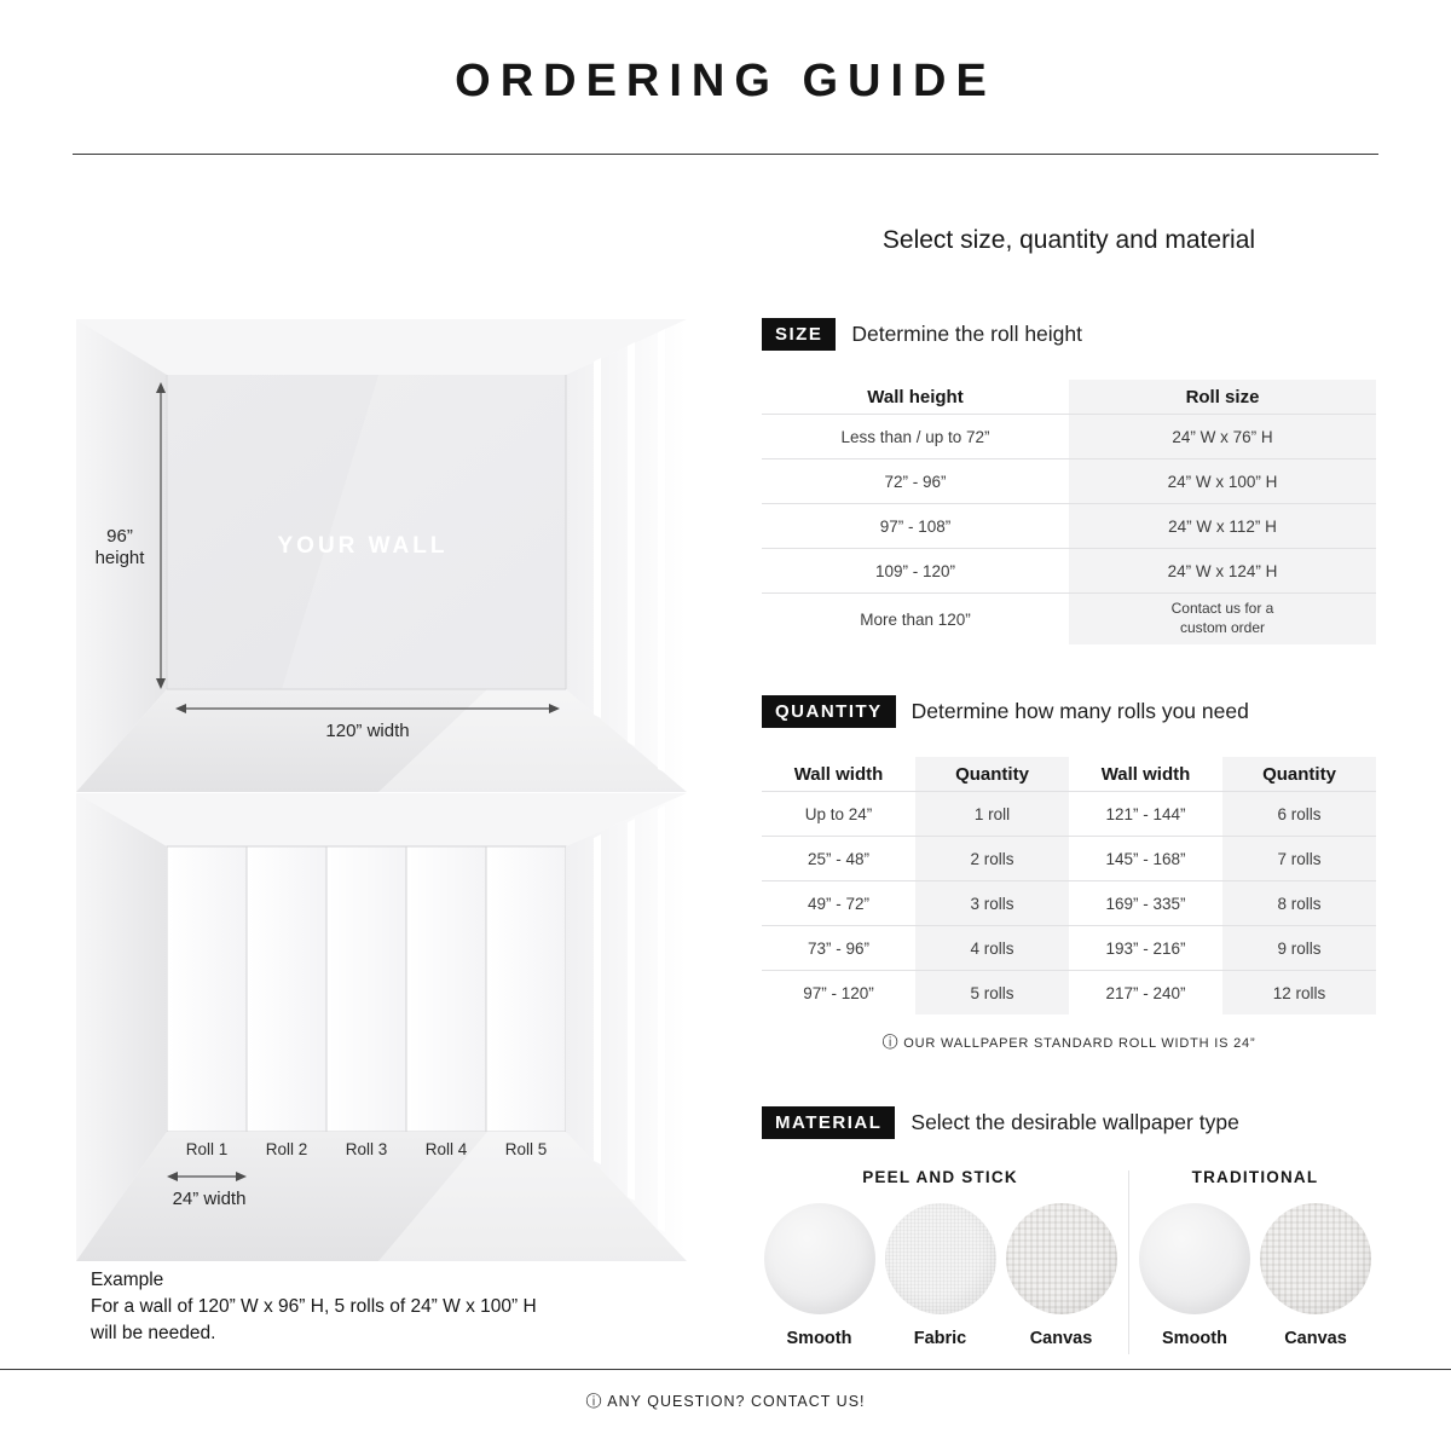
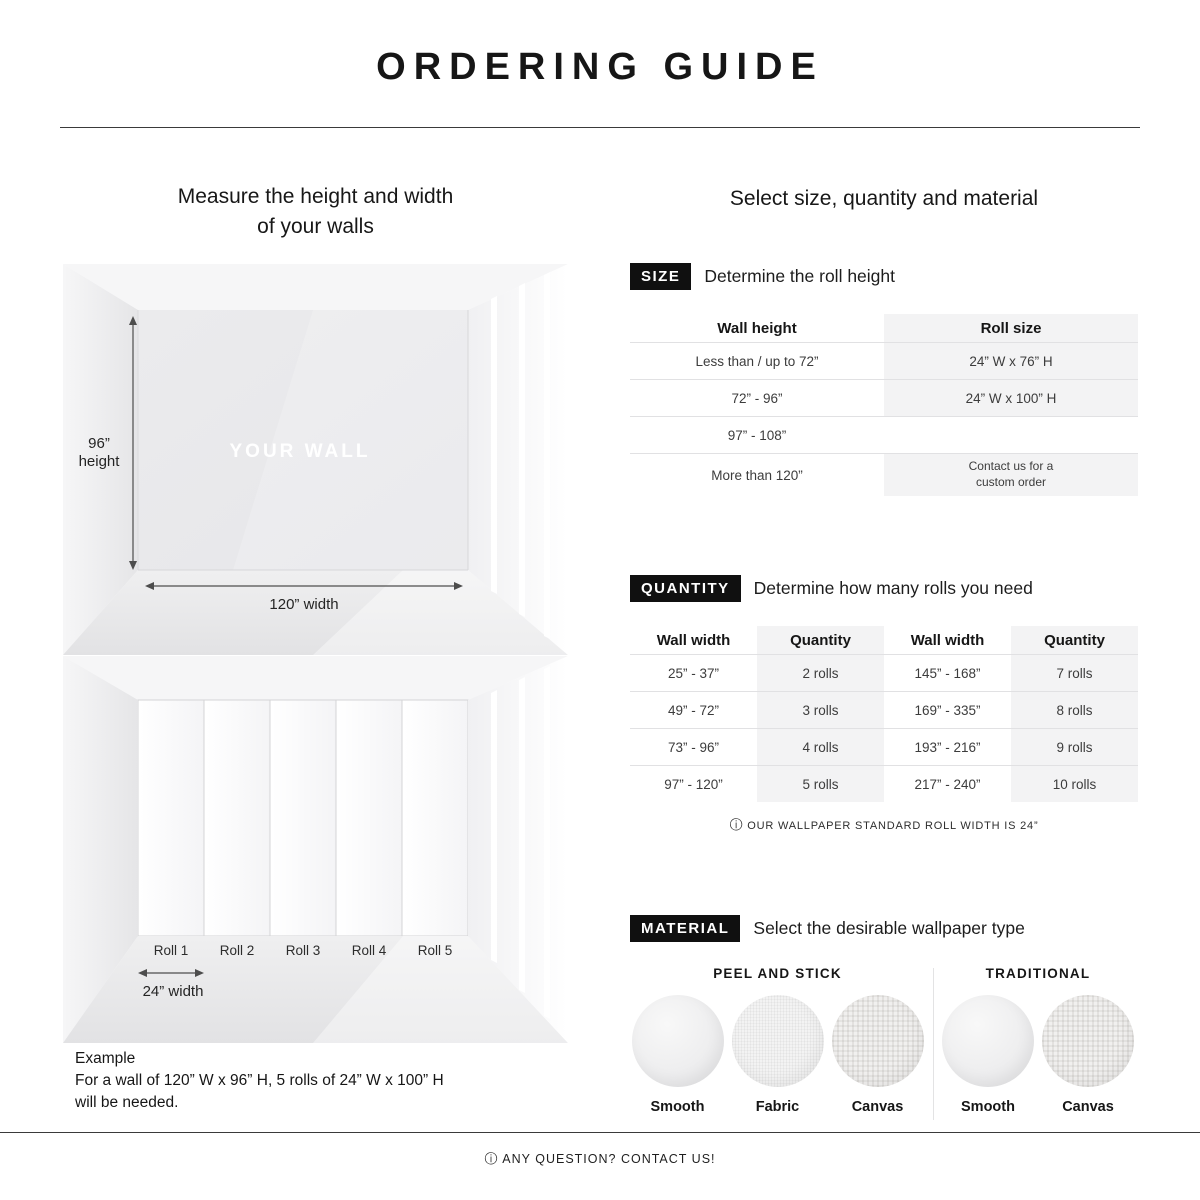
  ORDERING GUIDE
+ Measure the height and width
+ of your walls
  96”
  height
  120” width
  Roll 1
  Roll 2
  Roll 3
  Roll 4
  Roll 5
  24” width
  Example
  For a wall of 120” W x 96” H, 5 rolls of 24” W x 100” H
  will be needed.
  Select size, quantity and material
  SIZE
  Determine the roll height
  Wall height
  Roll size
  Less than / up to 72”
  24” W x 76” H
  72” - 96”
  24” W x 100” H
  97” - 108”
- 24” W x 112” H
- 109” - 120”
- 24” W x 124” H
  More than 120”
  Contact us for a custom order
  QUANTITY
  Determine how many rolls you need
  Wall width
  Quantity
  Wall width
  Quantity
- Up to 24”
- 1 roll
- 121” - 144”
- 6 rolls
- 25” - 48”
+ 25” - 37”
  2 rolls
  145” - 168”
  7 rolls
  49” - 72”
  3 rolls
  169” - 335”
  8 rolls
  73” - 96”
  4 rolls
  193” - 216”
  9 rolls
  97” - 120”
  5 rolls
  217” - 240”
- 12 rolls
+ 10 rolls
  ⓘ OUR WALLPAPER STANDARD ROLL WIDTH IS 24”
  MATERIAL
  Select the desirable wallpaper type
  PEEL AND STICK
  Smooth
  Fabric
  Canvas
  TRADITIONAL
  Smooth
  Canvas
  ⓘ ANY QUESTION? CONTACT US!
